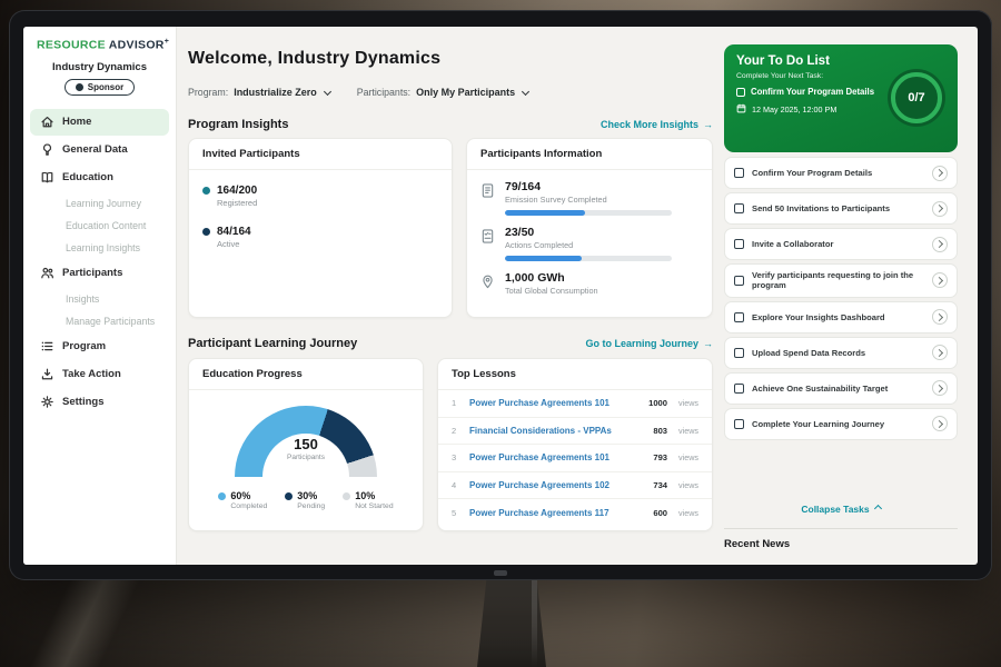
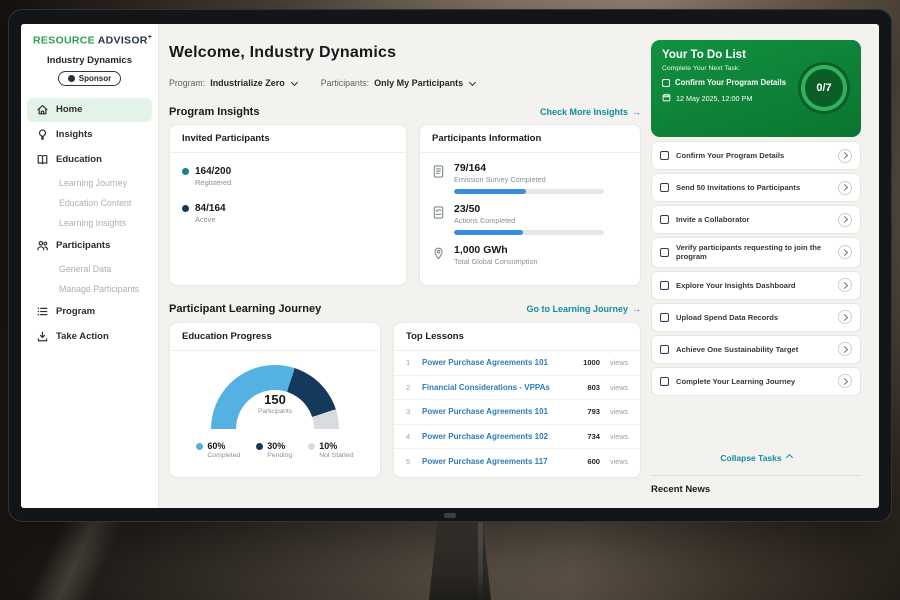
  RESOURCE ADVISOR
  Industry Dynamics
  Sponsor
  Home
- General Data
+ Insights
  Education
  Learning Journey
  Education Content
  Learning Insights
  Participants
- Insights
+ General Data
  Manage Participants
  Program
  Take Action
- Settings
  Welcome, Industry Dynamics
  Program:
  Industrialize Zero
  Participants:
  Only My Participants
  Program Insights
  Check More Insights
  →
  Invited Participants
  164/200
  Registered
  84/164
  Active
  Participants Information
  79/164
  Emission Survey Completed
  23/50
  Actions Completed
  1,000 GWh
  Total Global Consumption
  Participant Learning Journey
  Go to Learning Journey
  →
  Education Progress
  150
  60%
  30%
  10%
  Top Lessons
  1
  Power Purchase Agreements 101
  1000
  views
  2
  Financial Considerations - VPPAs
  803
  views
  3
  Power Purchase Agreements 101
  793
  views
  4
  Power Purchase Agreements 102
  734
  views
  5
  Power Purchase Agreements 117
  600
  views
  Your To Do List
  Confirm Your Program Details
  12 May 2025, 12:00 PM
  0/7
  Confirm Your Program Details
  Send 50 Invitations to Participants
  Invite a Collaborator
  Verify participants requesting to join the program
  Explore Your Insights Dashboard
  Upload Spend Data Records
  Achieve One Sustainability Target
  Complete Your Learning Journey
  Collapse Tasks
  Recent News
